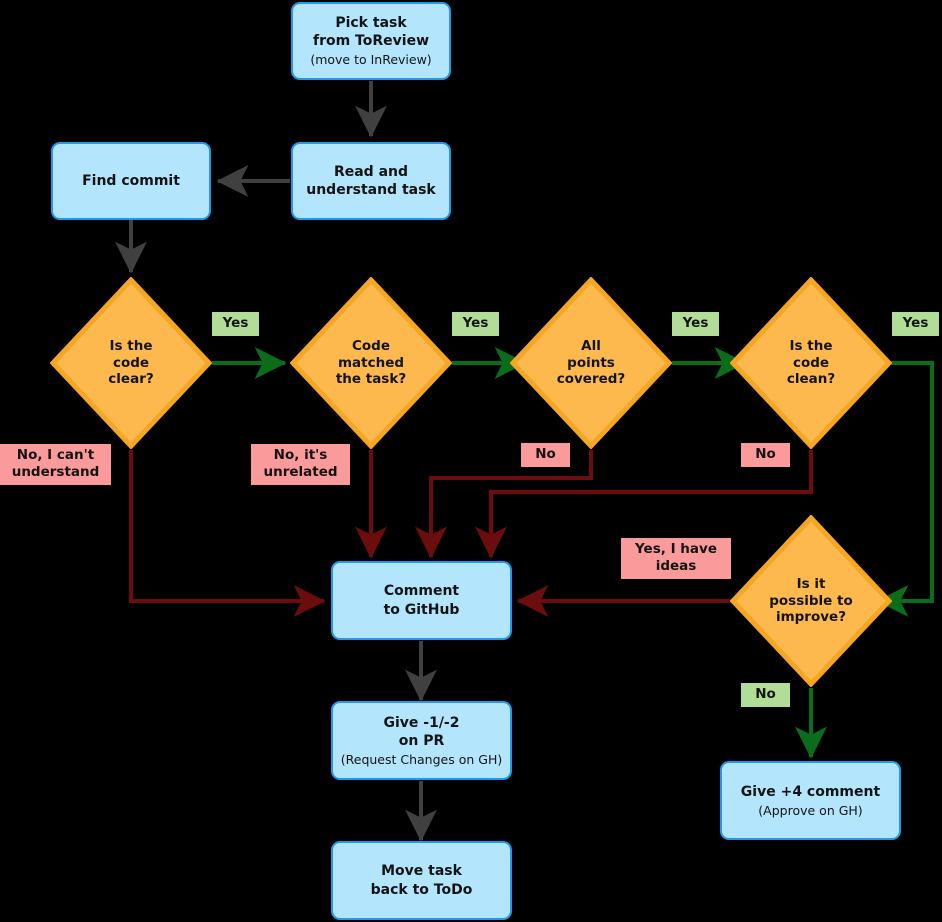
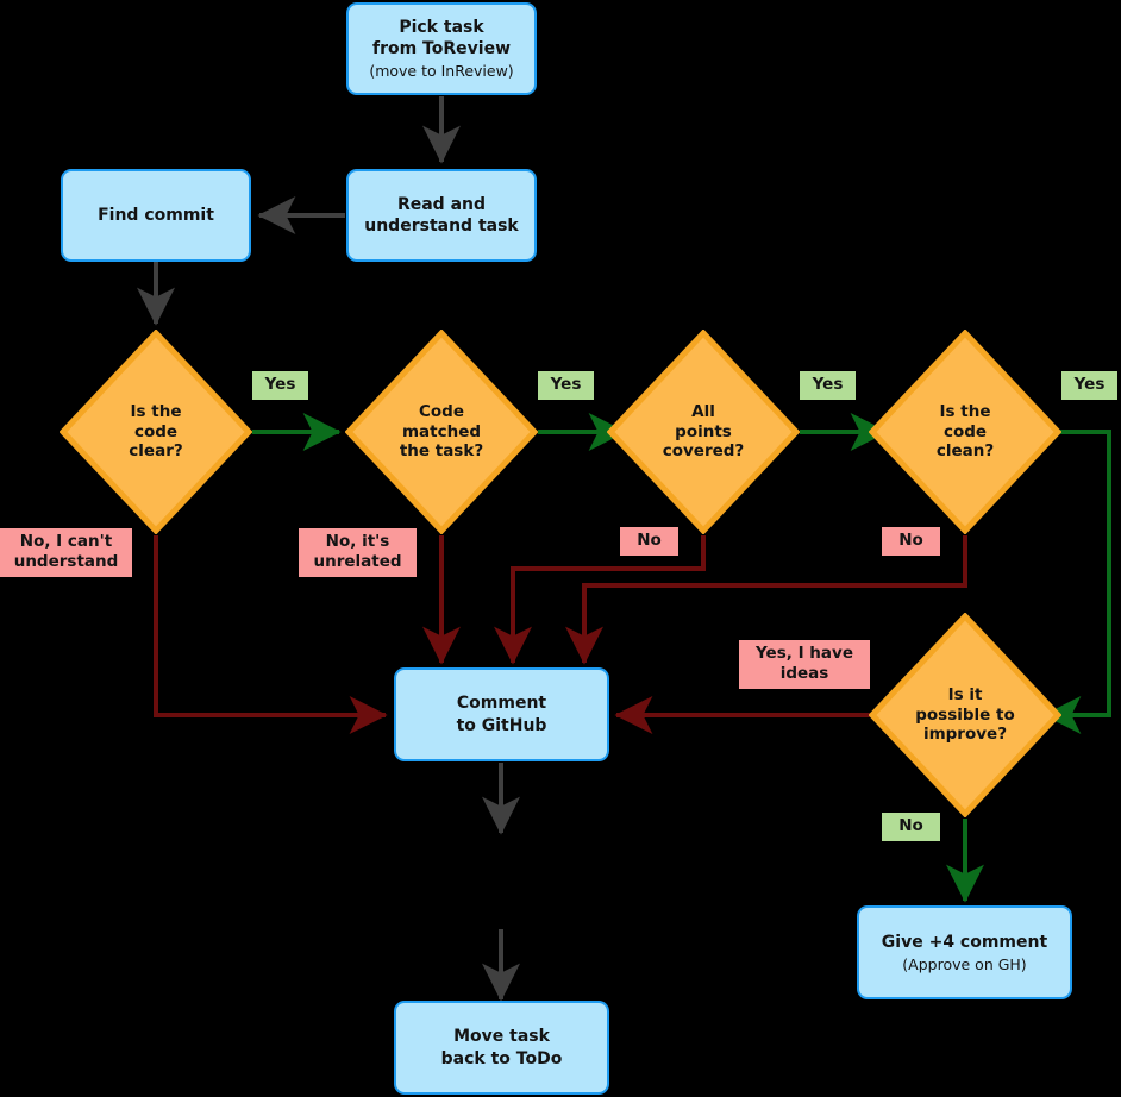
  Pick task
  from ToReview
  (move to InReview)
  Read and
  understand task
  Find commit
  Is the
  code
  clear?
  Code
  matched
  the task?
  All
  points
  covered?
  Is the
  code
  clean?
  Is it
  possible to
  improve?
  Comment
  to GitHub
- Give -1/-2
- on PR
- (Request Changes on GH)
  Move task
  back to ToDo
  Give +4 comment
  (Approve on GH)
  Yes
  No, I can't
  understand
  Yes
  No, it's
  unrelated
  Yes
  No
  Yes
  No
  Yes, I have
  ideas
  No
